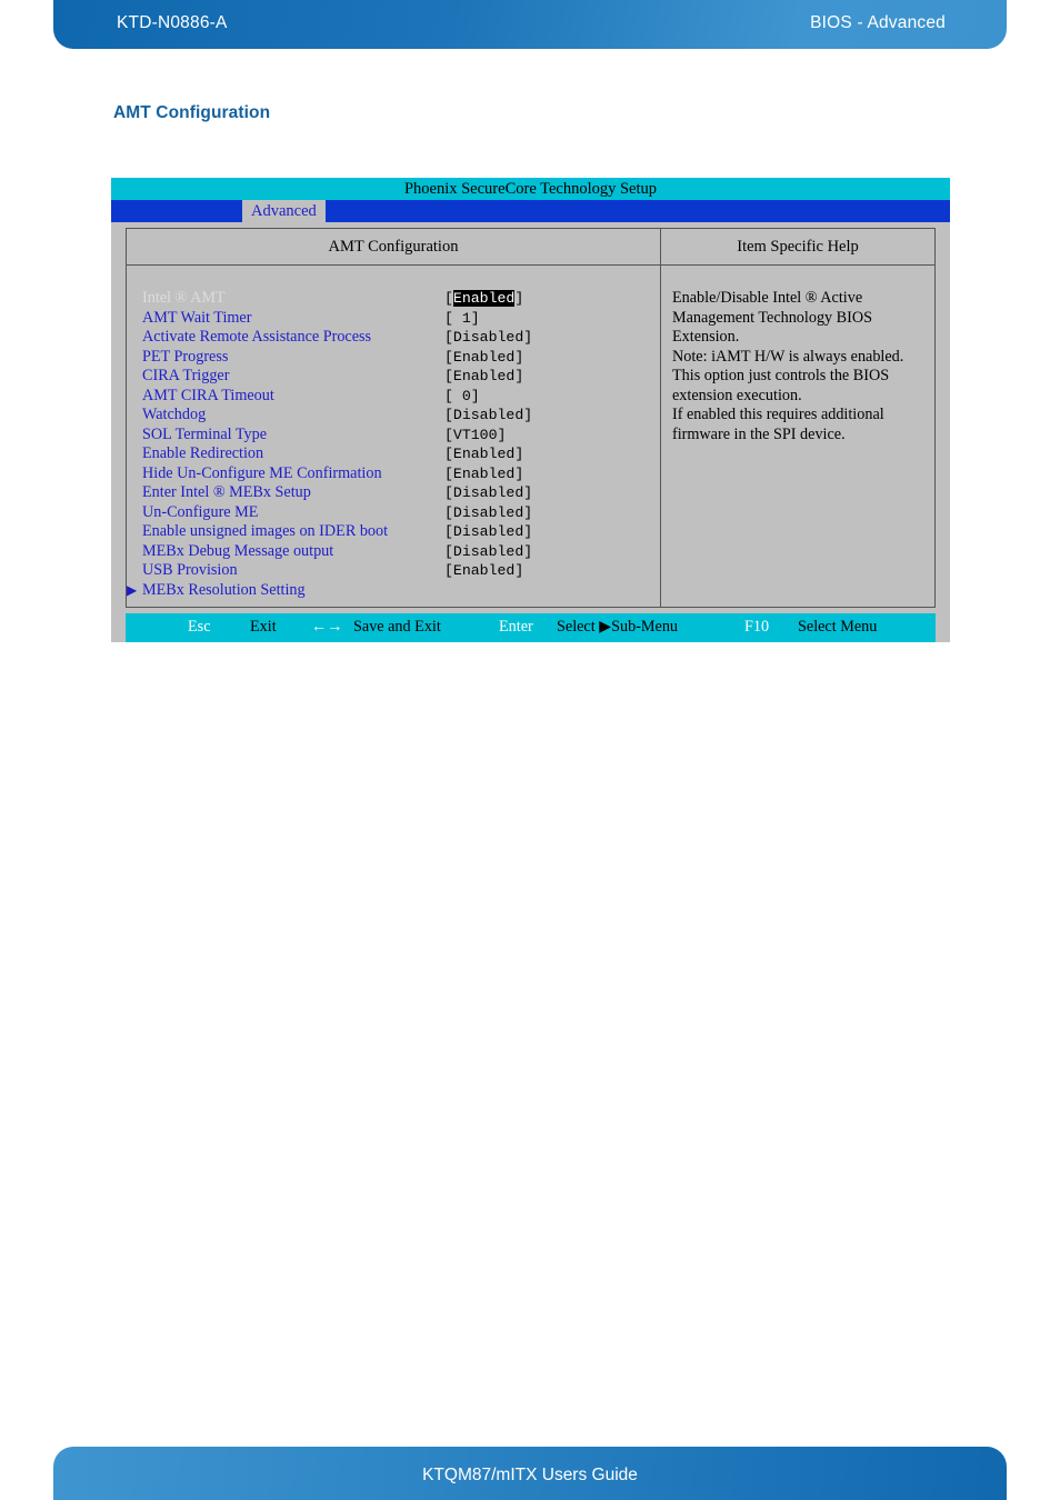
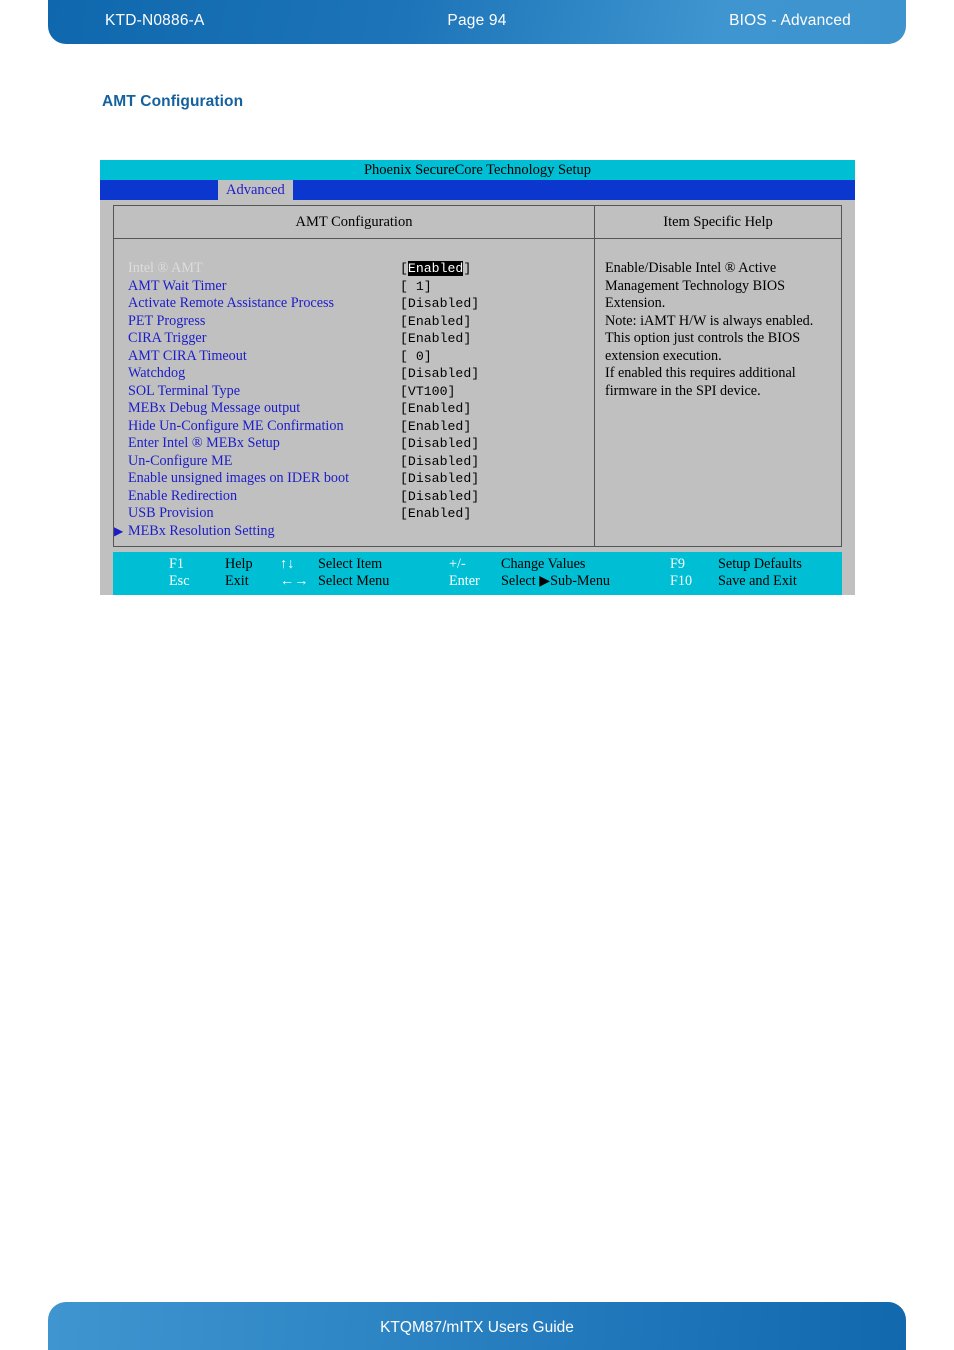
  KTD-N0886-A
+ Page 94
  BIOS - Advanced
  AMT Configuration
  Phoenix SecureCore Technology Setup
  Advanced
  AMT Configuration
  Intel ® AMT
  [Enabled]
  AMT Wait Timer
  [ 1]
  Activate Remote Assistance Process
  [Disabled]
  PET Progress
  [Enabled]
  CIRA Trigger
  [Enabled]
  AMT CIRA Timeout
  [ 0]
  Watchdog
  [Disabled]
  SOL Terminal Type
  [VT100]
- Enable Redirection
+ MEBx Debug Message output
  [Enabled]
  Hide Un-Configure ME Confirmation
  [Enabled]
  Enter Intel ® MEBx Setup
  [Disabled]
  Un-Configure ME
  [Disabled]
  Enable unsigned images on IDER boot
  [Disabled]
- MEBx Debug Message output
+ Enable Redirection
  [Disabled]
  USB Provision
  [Enabled]
  ▶
  MEBx Resolution Setting
  Item Specific Help
  Enable/Disable Intel ® Active
  Management Technology BIOS
  Extension.
  Note: iAMT H/W is always enabled.
  This option just controls the BIOS
  extension execution.
  If enabled this requires additional
  firmware in the SPI device.
+ F1
+ Help
+ ↑↓
+ Select Item
+ +/-
+ Change Values
+ F9
+ Setup Defaults
  Esc
  Exit
  ←→
- Save and Exit
+ Select Menu
  Enter
  Select ▶Sub-Menu
  F10
- Select Menu
+ Save and Exit
  KTQM87/mITX Users Guide
